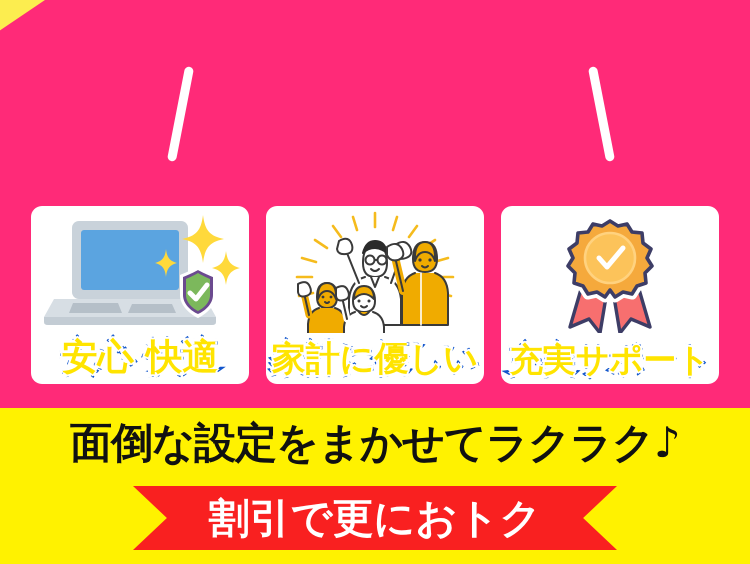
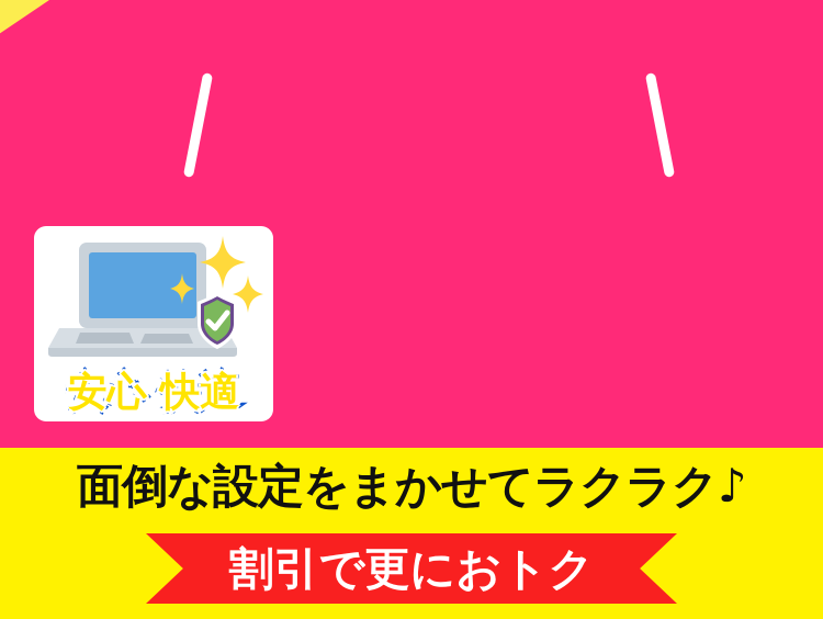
  安心 快適
- 家計に優しい
- 充実サポート
  面倒な設定をまかせてラクラク♪
  割引で更におトク
